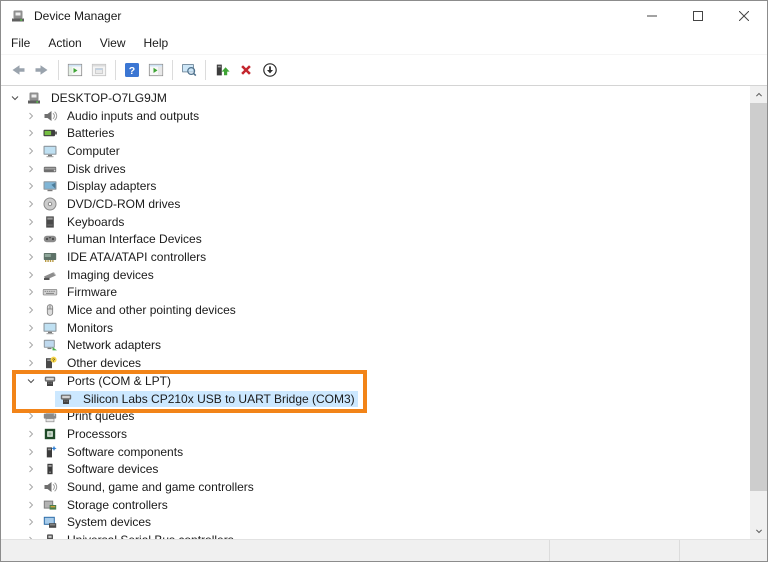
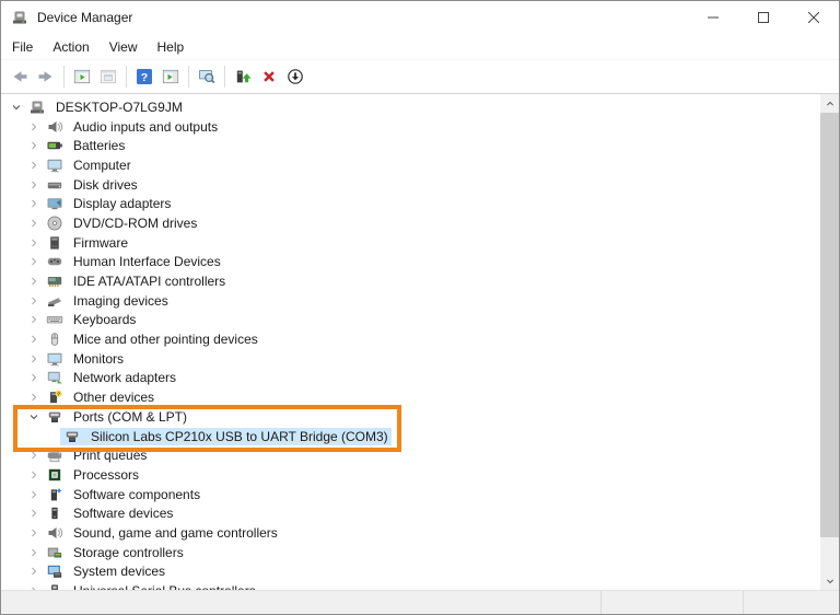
  Device Manager
  File
  Action
  View
  Help
  DESKTOP-O7LG9JM
  Audio inputs and outputs
  Batteries
  Computer
  Disk drives
  Display adapters
  DVD/CD-ROM drives
- Keyboards
+ Firmware
  Human Interface Devices
  IDE ATA/ATAPI controllers
  Imaging devices
- Firmware
+ Keyboards
  Mice and other pointing devices
  Monitors
  Network adapters
  Other devices
  Ports (COM & LPT)
  Silicon Labs CP210x USB to UART Bridge (COM3)
  Print queues
  Processors
  Software components
  Software devices
  Sound, game and game controllers
  Storage controllers
  System devices
